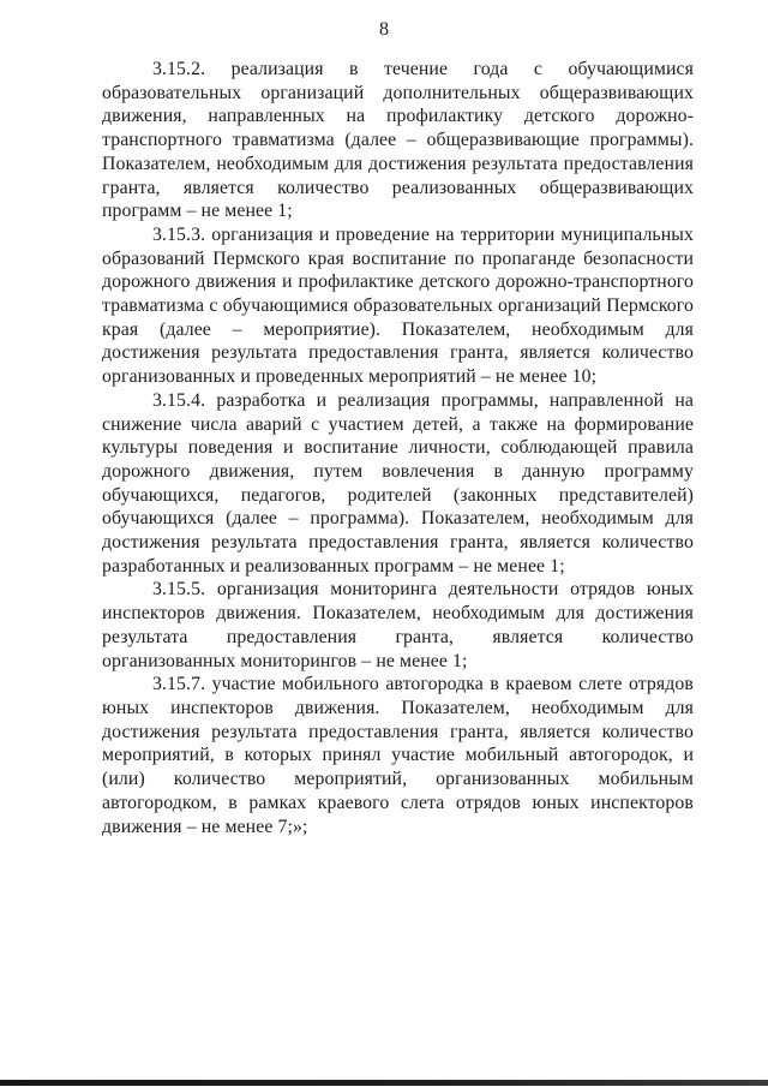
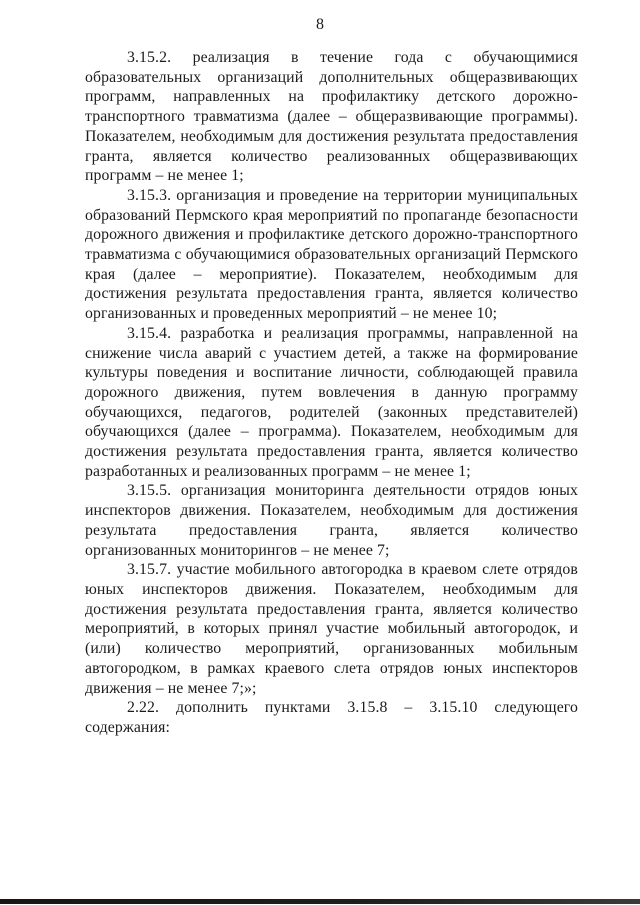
  8
- 3.15.2. реализация в течение года с обучающимися образовательных организаций дополнительных общеразвивающих движения, направленных на профилактику детского дорожно-транспортного травматизма (далее – общеразвивающие программы). Показателем, необходимым для достижения результата предоставления гранта, является количество реализованных общеразвивающих программ – не менее 1;
+ 3.15.2. реализация в течение года с обучающимися образовательных организаций дополнительных общеразвивающих программ, направленных на профилактику детского дорожно-транспортного травматизма (далее – общеразвивающие программы). Показателем, необходимым для достижения результата предоставления гранта, является количество реализованных общеразвивающих программ – не менее 1;
- 3.15.3. организация и проведение на территории муниципальных образований Пермского края воспитание по пропаганде безопасности дорожного движения и профилактике детского дорожно-транспортного травматизма с обучающимися образовательных организаций Пермского края (далее – мероприятие). Показателем, необходимым для достижения результата предоставления гранта, является количество организованных и проведенных мероприятий – не менее 10;
+ 3.15.3. организация и проведение на территории муниципальных образований Пермского края мероприятий по пропаганде безопасности дорожного движения и профилактике детского дорожно-транспортного травматизма с обучающимися образовательных организаций Пермского края (далее – мероприятие). Показателем, необходимым для достижения результата предоставления гранта, является количество организованных и проведенных мероприятий – не менее 10;
  3.15.4. разработка и реализация программы, направленной на снижение числа аварий с участием детей, а также на формирование культуры поведения и воспитание личности, соблюдающей правила дорожного движения, путем вовлечения в данную программу обучающихся, педагогов, родителей (законных представителей) обучающихся (далее – программа). Показателем, необходимым для достижения результата предоставления гранта, является количество разработанных и реализованных программ – не менее 1;
- 3.15.5. организация мониторинга деятельности отрядов юных инспекторов движения. Показателем, необходимым для достижения результата предоставления гранта, является количество организованных мониторингов – не менее 1;
+ 3.15.5. организация мониторинга деятельности отрядов юных инспекторов движения. Показателем, необходимым для достижения результата предоставления гранта, является количество организованных мониторингов – не менее 7;
  3.15.7. участие мобильного автогородка в краевом слете отрядов юных инспекторов движения. Показателем, необходимым для достижения результата предоставления гранта, является количество мероприятий, в которых принял участие мобильный автогородок, и (или) количество мероприятий, организованных мобильным автогородком, в рамках краевого слета отрядов юных инспекторов движения – не менее 7;»;
+ 2.22. дополнить пунктами 3.15.8 – 3.15.10 следующего содержания:
